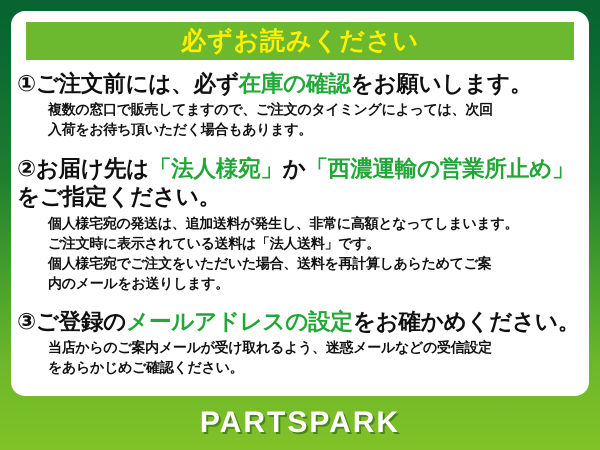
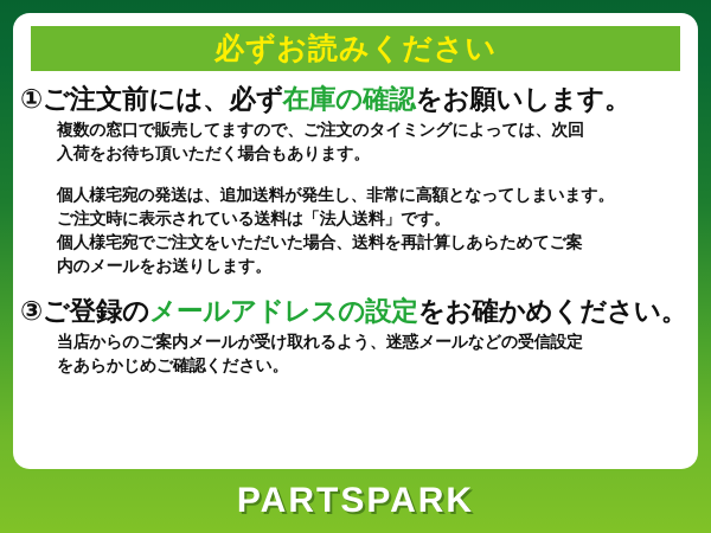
  必ずお読みください
  ①ご注文前には、必ず在庫の確認をお願いします。
  複数の窓口で販売してますので、ご注文のタイミングによっては、次回
  入荷をお待ち頂いただく場合もあります。
- ②お届け先は「法人様宛」か「西濃運輸の営業所止め」をご指定ください。
  個人様宅宛の発送は、追加送料が発生し、非常に高額となってしまいます。
  ご注文時に表示されている送料は「法人送料」です。
  個人様宅宛でご注文をいただいた場合、送料を再計算しあらためてご案
  内のメールをお送りします。
  ③ご登録のメールアドレスの設定をお確かめください。
  当店からのご案内メールが受け取れるよう、迷惑メールなどの受信設定
  をあらかじめご確認ください。
  PARTSPARK
